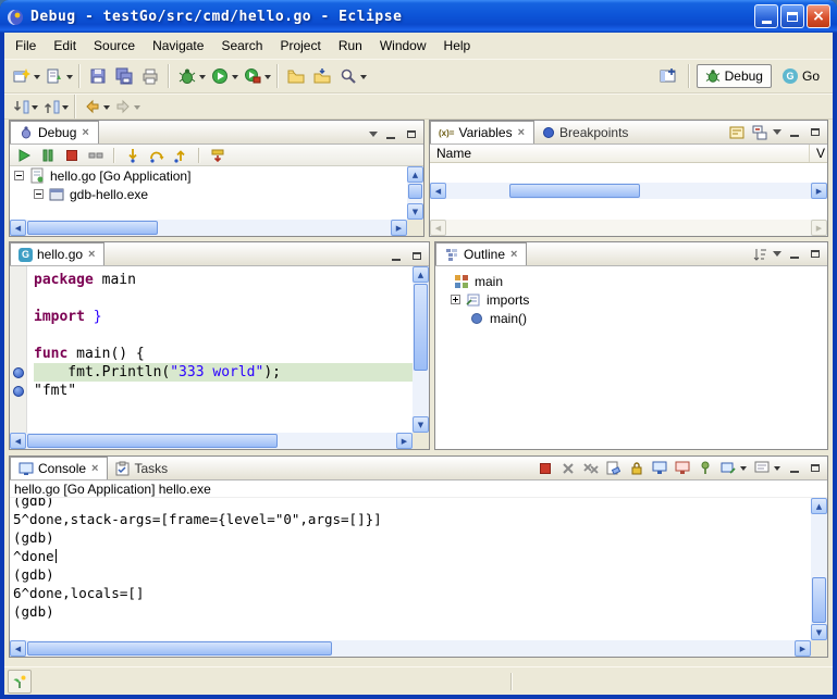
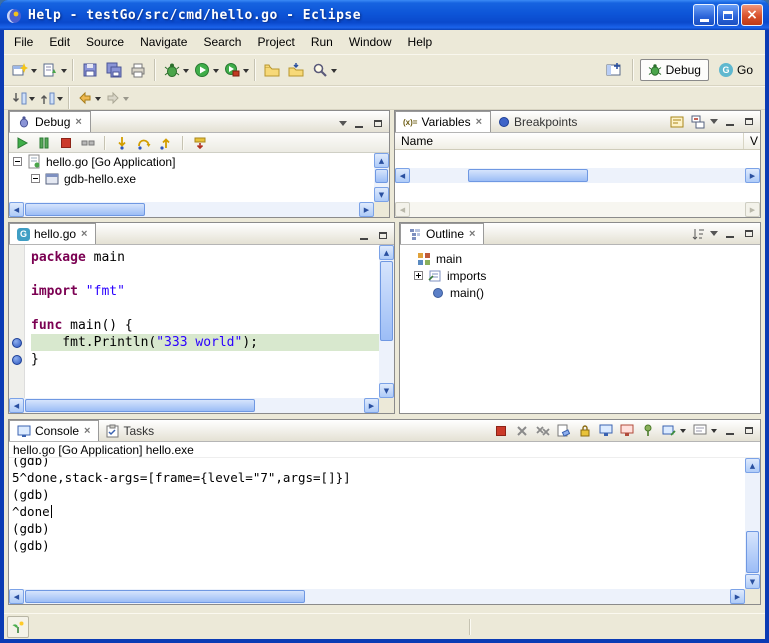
- Debug - testGo/src/cmd/hello.go - Eclipse
+ Help - testGo/src/cmd/hello.go - Eclipse
  ×
  File
  Edit
  Source
  Navigate
  Search
  Project
  Run
  Window
  Help
  Debug
  G
  Go
  Debug
  ×
  hello.go [Go Application]
  gdb-hello.exe
  ▲
  ▼
  ◀
  ▶
  (x)=
  Variables
  ×
  Breakpoints
  Name
  V
  ◀
  ▶
  ◀
  ▶
  G
  hello.go
  ×
  package main
- import }
+ import "fmt"
  func main() {
  fmt.Println("333 world");
- "fmt"
+ }
  ▲
  ▼
  ◀
  ▶
  Outline
  ×
  main
  imports
  main()
  Console
  ×
  Tasks
  hello.go [Go Application] hello.exe
  (gdb)
- 5^done,stack-args=[frame={level="0",args=[]}]
+ 5^done,stack-args=[frame={level="7",args=[]}]
  (gdb)
  ^done
  (gdb)
- 6^done,locals=[]
  (gdb)
  ▲
  ▼
  ◀
  ▶
